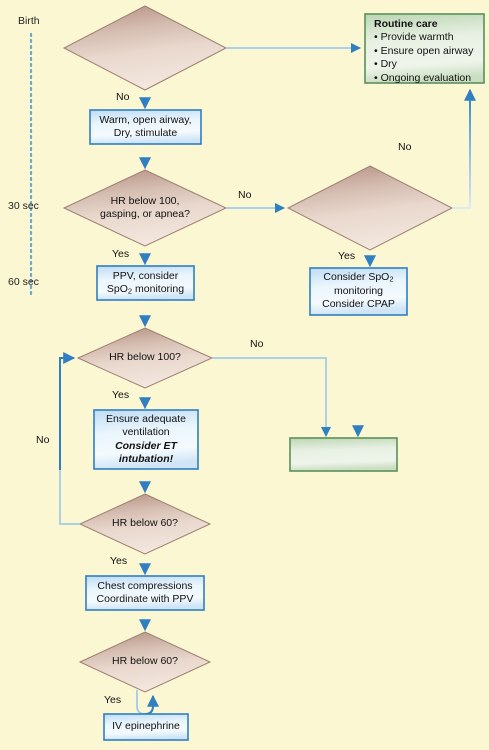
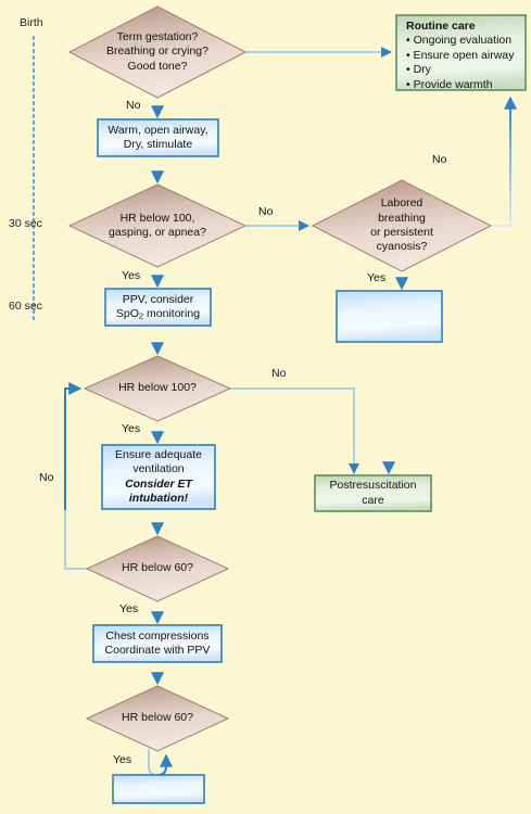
  Birth
  30 sec
  60 sec
+ Term gestation?
+ Breathing or crying?
+ Good tone?
  Routine care
- • Provide warmth
+ • Ongoing evaluation
  • Ensure open airway
  • Dry
- • Ongoing evaluation
+ • Provide warmth
  Warm, open airway,
  Dry, stimulate
  HR below 100,
  gasping, or apnea?
+ Labored
+ breathing
+ or persistent
+ cyanosis?
  PPV, consider
  SpO2 monitoring
- Consider SpO2
- monitoring
- Consider CPAP
  HR below 100?
  Ensure adequate
  ventilation
  Consider ET
  intubation!
+ Postresuscitation
+ care
  HR below 60?
  Chest compressions
  Coordinate with PPV
  HR below 60?
- IV epinephrine
  No
  No
  No
  Yes
  Yes
  No
  Yes
  No
  Yes
  Yes
